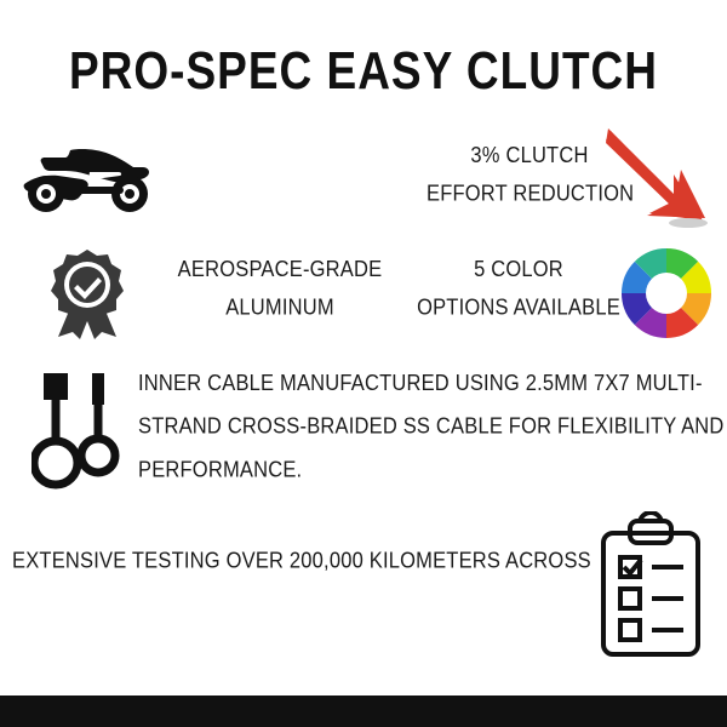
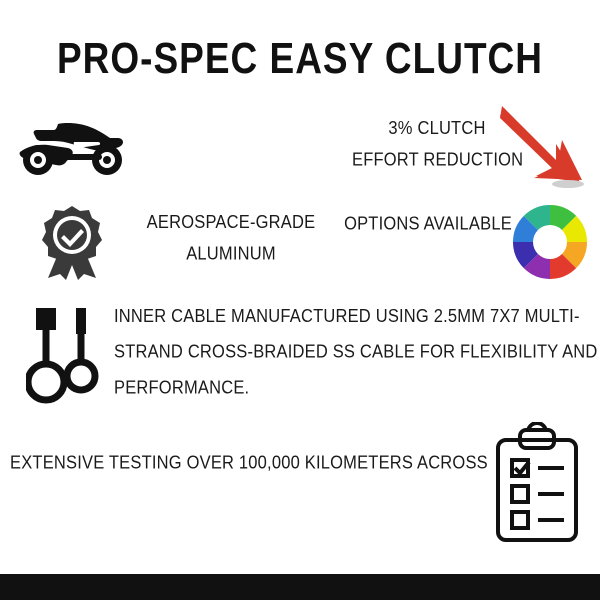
  PRO-SPEC EASY CLUTCH
  3% CLUTCH
  EFFORT REDUCTION
  AEROSPACE-GRADE
  ALUMINUM
- 5 COLOR
  OPTIONS AVAILABLE
  INNER CABLE MANUFACTURED USING 2.5MM 7X7 MULTI-
  STRAND CROSS-BRAIDED SS CABLE FOR FLEXIBILITY AND
  PERFORMANCE.
- EXTENSIVE TESTING OVER 200,000 KILOMETERS ACROSS
+ EXTENSIVE TESTING OVER 100,000 KILOMETERS ACROSS
